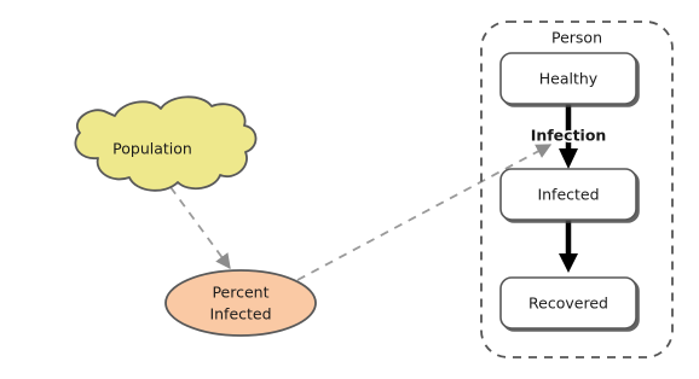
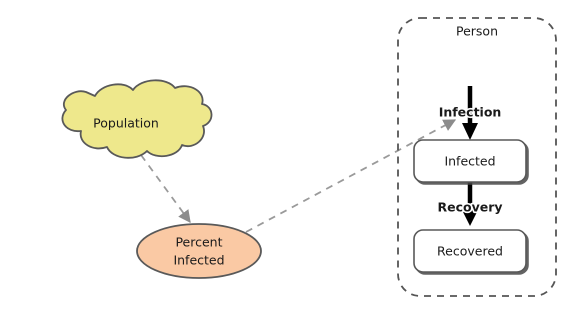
  Population
  Percent
  Infected
  Person
- Healthy
  Infected
  Recovered
  Infection
+ Recovery
